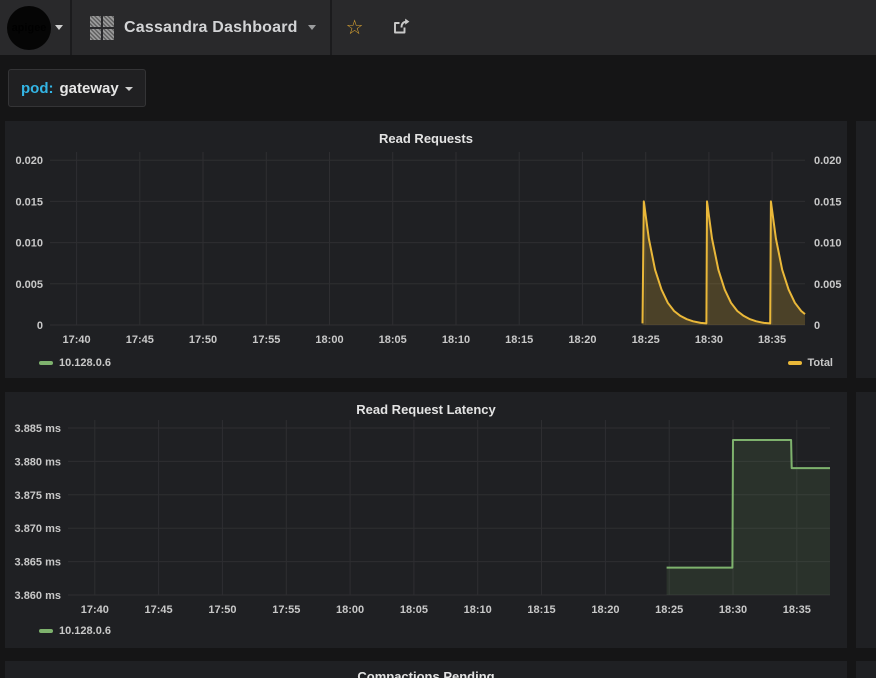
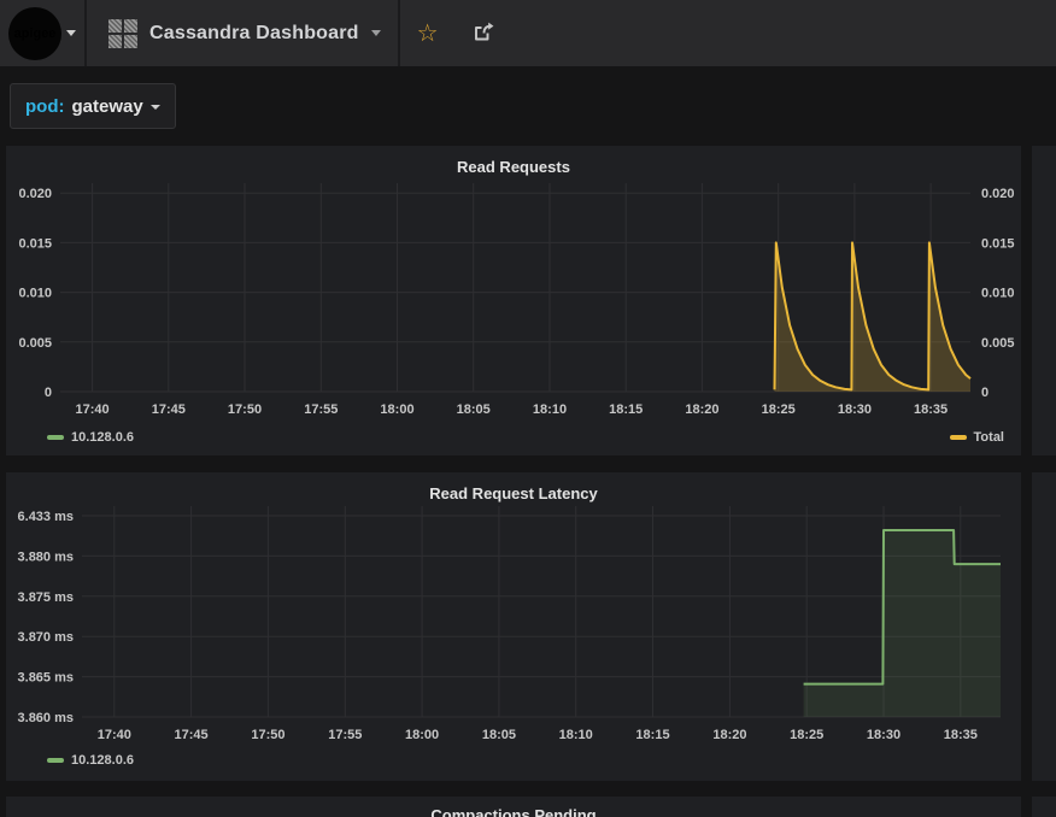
  Cassandra Dashboard
  ☆
  pod:
  gateway
  Read Requests
  17:40
  17:45
  17:50
  17:55
  18:00
  18:05
  18:10
  18:15
  18:20
  18:25
  18:30
  18:35
  0
  0
  0.005
  0.005
  0.010
  0.010
  0.015
  0.015
  0.020
  0.020
  10.128.0.6
  Total
  Read Request Latency
  17:40
  17:45
  17:50
  17:55
  18:00
  18:05
  18:10
  18:15
  18:20
  18:25
  18:30
  18:35
  3.860 ms
  3.865 ms
  3.870 ms
  3.875 ms
  3.880 ms
- 3.885 ms
+ 6.433 ms
  10.128.0.6
  Compactions Pending
